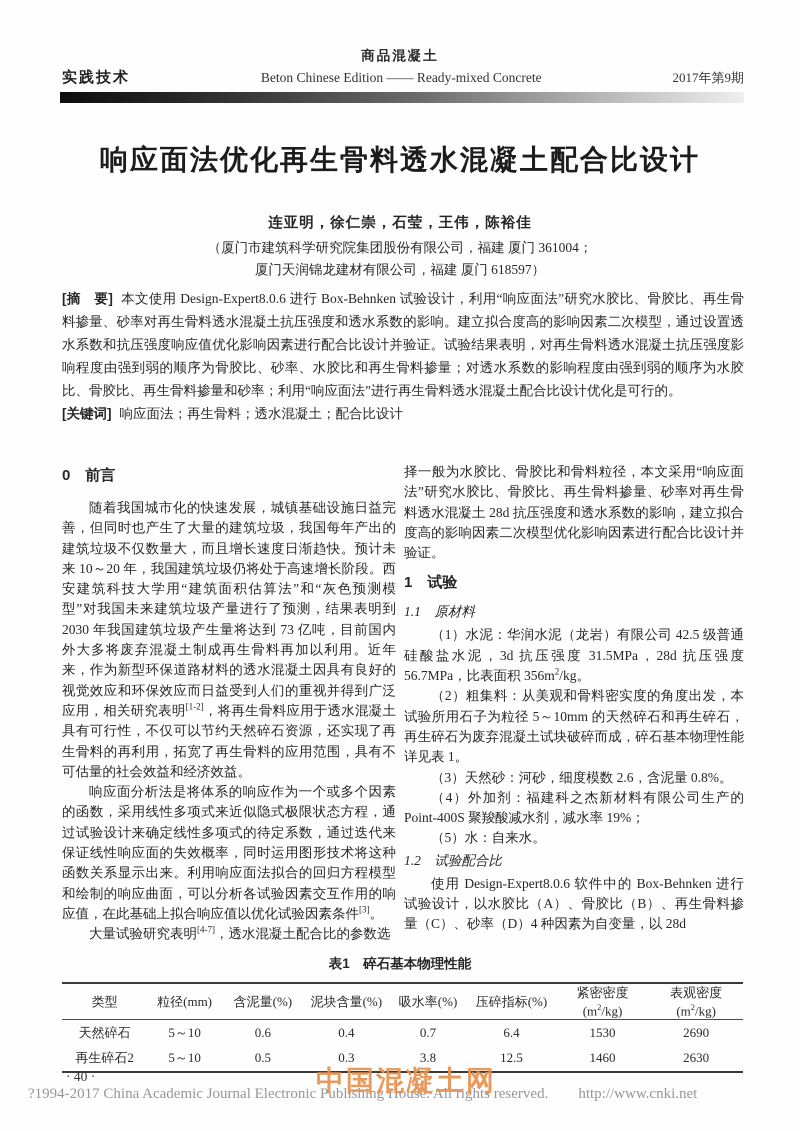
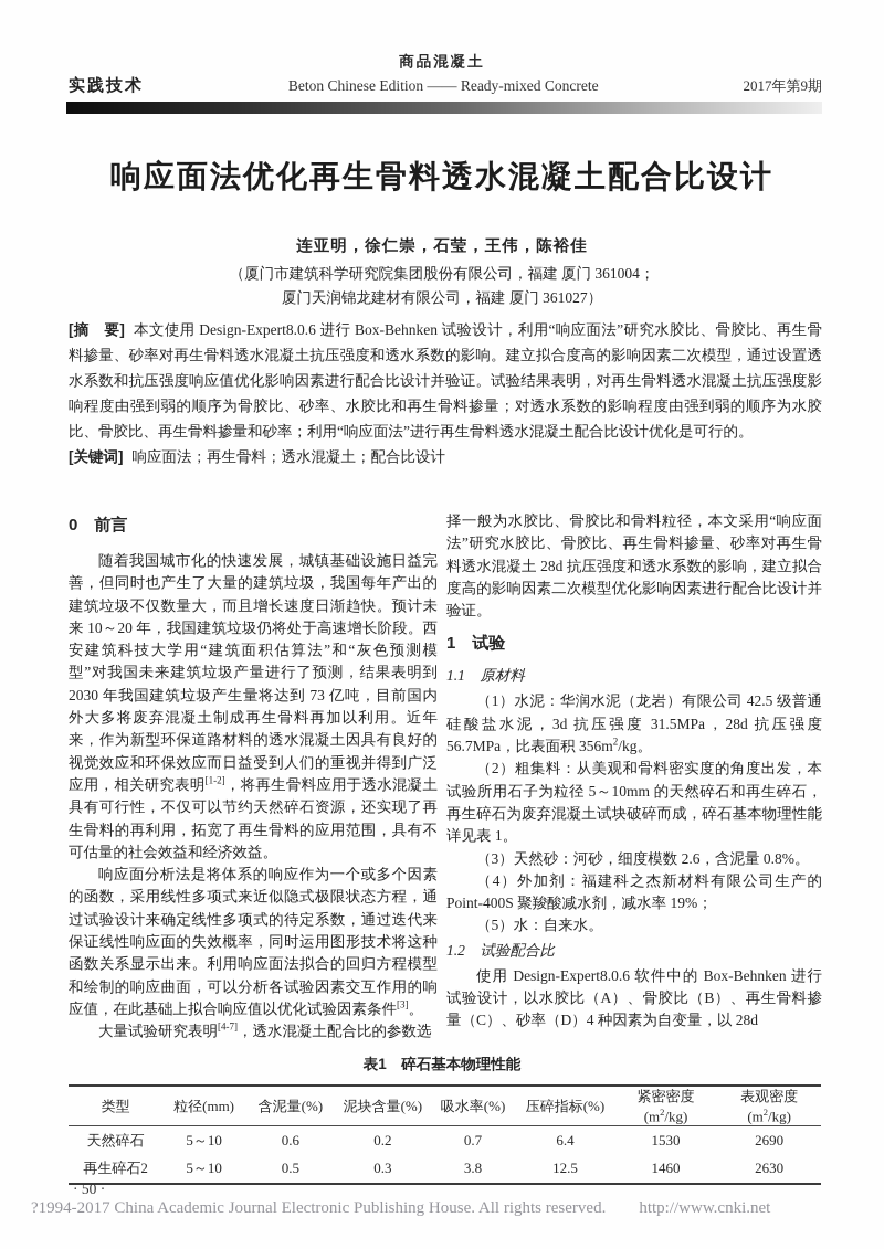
  商品混凝土
  实践技术
  Beton Chinese Edition —— Ready-mixed Concrete
  2017年第9期
  响应面法优化再生骨料透水混凝土配合比设计
  连亚明，徐仁崇，石莹，王伟，陈裕佳
  （厦门市建筑科学研究院集团股份有限公司，福建 厦门 361004；
- 厦门天润锦龙建材有限公司，福建 厦门 618597）
+ 厦门天润锦龙建材有限公司，福建 厦门 361027）
  [摘 要] 本文使用 Design-Expert8.0.6 进行 Box-Behnken 试验设计，利用“响应面法”研究水胶比、骨胶比、再生骨料掺量、砂率对再生骨料透水混凝土抗压强度和透水系数的影响。建立拟合度高的影响因素二次模型，通过设置透水系数和抗压强度响应值优化影响因素进行配合比设计并验证。试验结果表明，对再生骨料透水混凝土抗压强度影响程度由强到弱的顺序为骨胶比、砂率、水胶比和再生骨料掺量；对透水系数的影响程度由强到弱的顺序为水胶比、骨胶比、再生骨料掺量和砂率；利用“响应面法”进行再生骨料透水混凝土配合比设计优化是可行的。
  [关键词] 响应面法；再生骨料；透水混凝土；配合比设计
  0 前言
  随着我国城市化的快速发展，城镇基础设施日益完善，但同时也产生了大量的建筑垃圾，我国每年产出的建筑垃圾不仅数量大，而且增长速度日渐趋快。预计未来 10～20 年，我国建筑垃圾仍将处于高速增长阶段。西安建筑科技大学用“建筑面积估算法”和“灰色预测模型”对我国未来建筑垃圾产量进行了预测，结果表明到 2030 年我国建筑垃圾产生量将达到 73 亿吨，目前国内外大多将废弃混凝土制成再生骨料再加以利用。近年来，作为新型环保道路材料的透水混凝土因具有良好的视觉效应和环保效应而日益受到人们的重视并得到广泛应用，相关研究表明[1-2]，将再生骨料应用于透水混凝土具有可行性，不仅可以节约天然碎石资源，还实现了再生骨料的再利用，拓宽了再生骨料的应用范围，具有不可估量的社会效益和经济效益。
  响应面分析法是将体系的响应作为一个或多个因素的函数，采用线性多项式来近似隐式极限状态方程，通过试验设计来确定线性多项式的待定系数，通过迭代来保证线性响应面的失效概率，同时运用图形技术将这种函数关系显示出来。利用响应面法拟合的回归方程模型和绘制的响应曲面，可以分析各试验因素交互作用的响应值，在此基础上拟合响应值以优化试验因素条件[3]。
  大量试验研究表明[4-7]，透水混凝土配合比的参数选
  择一般为水胶比、骨胶比和骨料粒径，本文采用“响应面法”研究水胶比、骨胶比、再生骨料掺量、砂率对再生骨料透水混凝土 28d 抗压强度和透水系数的影响，建立拟合度高的影响因素二次模型优化影响因素进行配合比设计并验证。
  1 试验
  1.1 原材料
  （1）水泥：华润水泥（龙岩）有限公司 42.5 级普通硅酸盐水泥，3d 抗压强度 31.5MPa，28d 抗压强度 56.7MPa，比表面积 356m2/kg。
  （2）粗集料：从美观和骨料密实度的角度出发，本试验所用石子为粒径 5～10mm 的天然碎石和再生碎石，再生碎石为废弃混凝土试块破碎而成，碎石基本物理性能详见表 1。
  （3）天然砂：河砂，细度模数 2.6，含泥量 0.8%。
  （4）外加剂：福建科之杰新材料有限公司生产的 Point-400S 聚羧酸减水剂，减水率 19%；
  （5）水：自来水。
  1.2 试验配合比
  使用 Design-Expert8.0.6 软件中的 Box-Behnken 进行试验设计，以水胶比（A）、骨胶比（B）、再生骨料掺量（C）、砂率（D）4 种因素为自变量，以 28d
  表1 碎石基本物理性能
  类型	粒径(mm)	含泥量(%)	泥块含量(%)	吸水率(%)	压碎指标(%)	紧密密度(m2/kg)	表观密度(m2/kg)
- 天然碎石	5～10	0.6	0.4	0.7	6.4	1530	2690
+ 天然碎石	5～10	0.6	0.2	0.7	6.4	1530	2690
  再生碎石2	5～10	0.5	0.3	3.8	12.5	1460	2630
- · 40 ·
+ · 50 ·
- 中国混凝土网
  ?1994-2017 China Academic Journal Electronic Publishing House. All rights reserved. http://www.cnki.net
